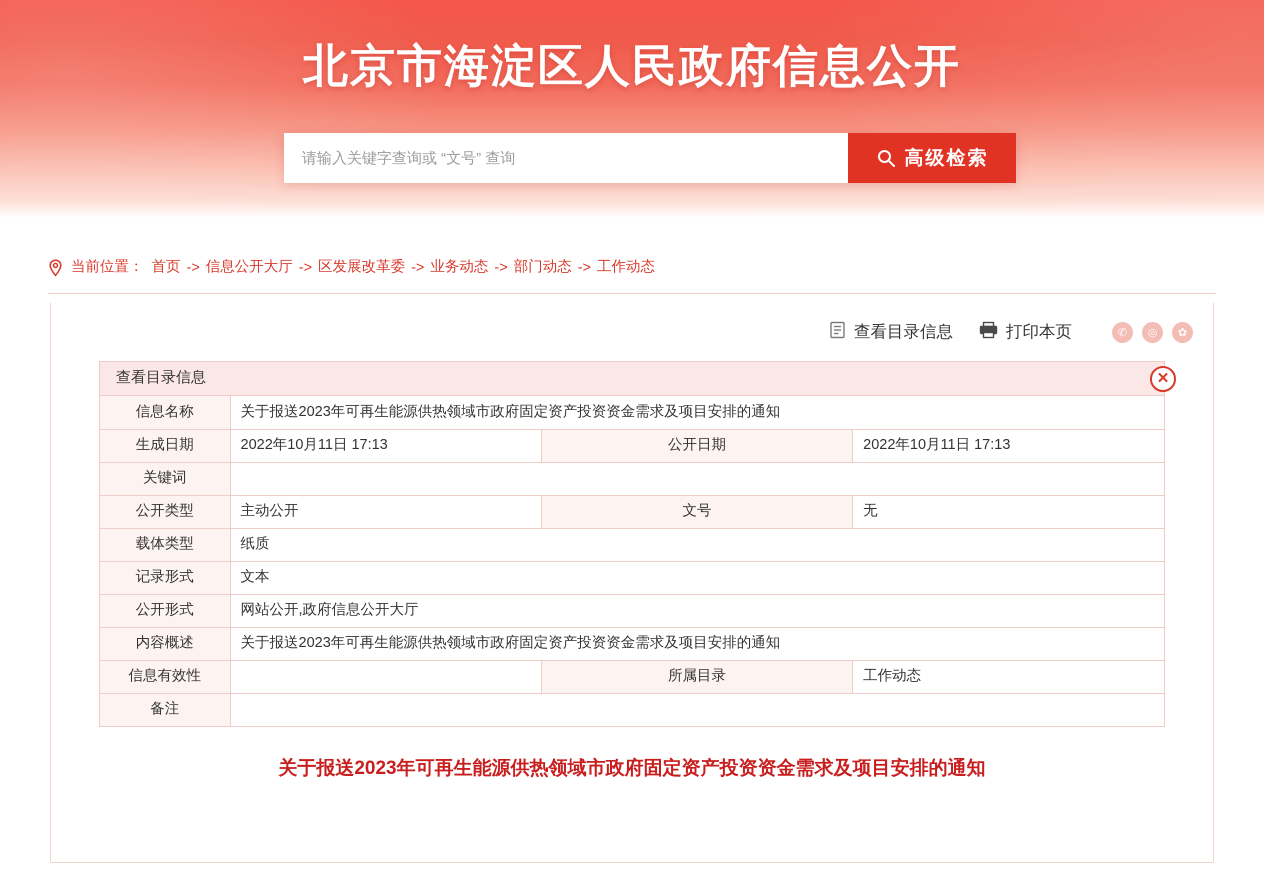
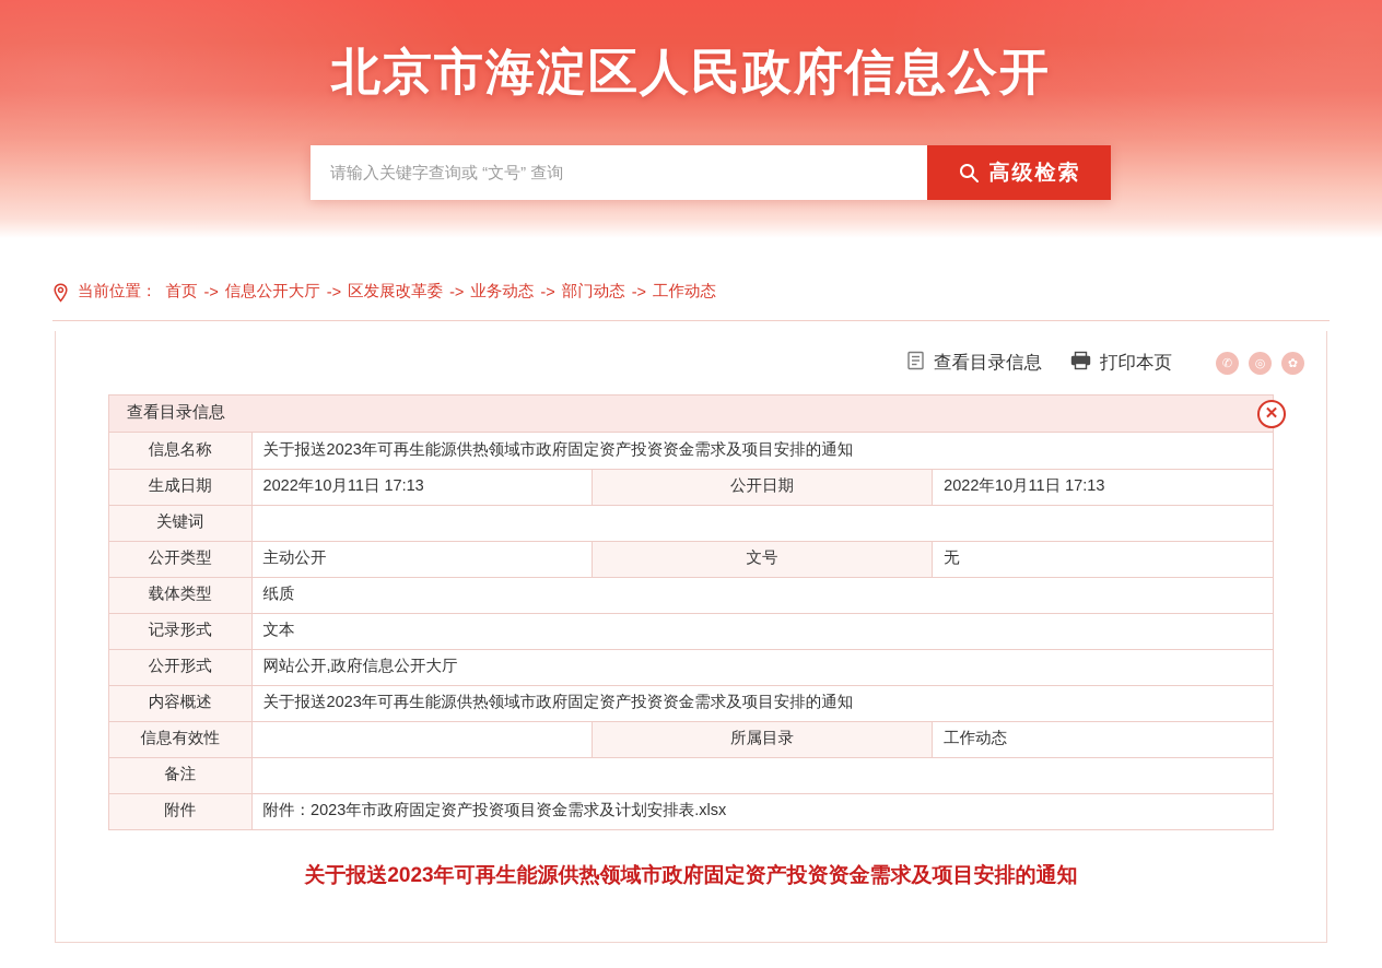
  北京市海淀区人民政府信息公开
  请输入关键字查询或 “文号” 查询
  高级检索
  当前位置：
  首页
  ->
  信息公开大厅
  ->
  区发展改革委
  ->
  业务动态
  ->
  部门动态
  ->
  工作动态
  查看目录信息
  打印本页
  ✆
  ◎
  ✿
  查看目录信息
  ✕
  信息名称	关于报送2023年可再生能源供热领域市政府固定资产投资资金需求及项目安排的通知
  生成日期	2022年10月11日 17:13	公开日期	2022年10月11日 17:13
  关键词
  公开类型	主动公开	文号	无
  载体类型	纸质
  记录形式	文本
  公开形式	网站公开,政府信息公开大厅
  内容概述	关于报送2023年可再生能源供热领域市政府固定资产投资资金需求及项目安排的通知
  信息有效性		所属目录	工作动态
  备注
+ 附件	附件：2023年市政府固定资产投资项目资金需求及计划安排表.xlsx
  关于报送2023年可再生能源供热领域市政府固定资产投资资金需求及项目安排的通知
